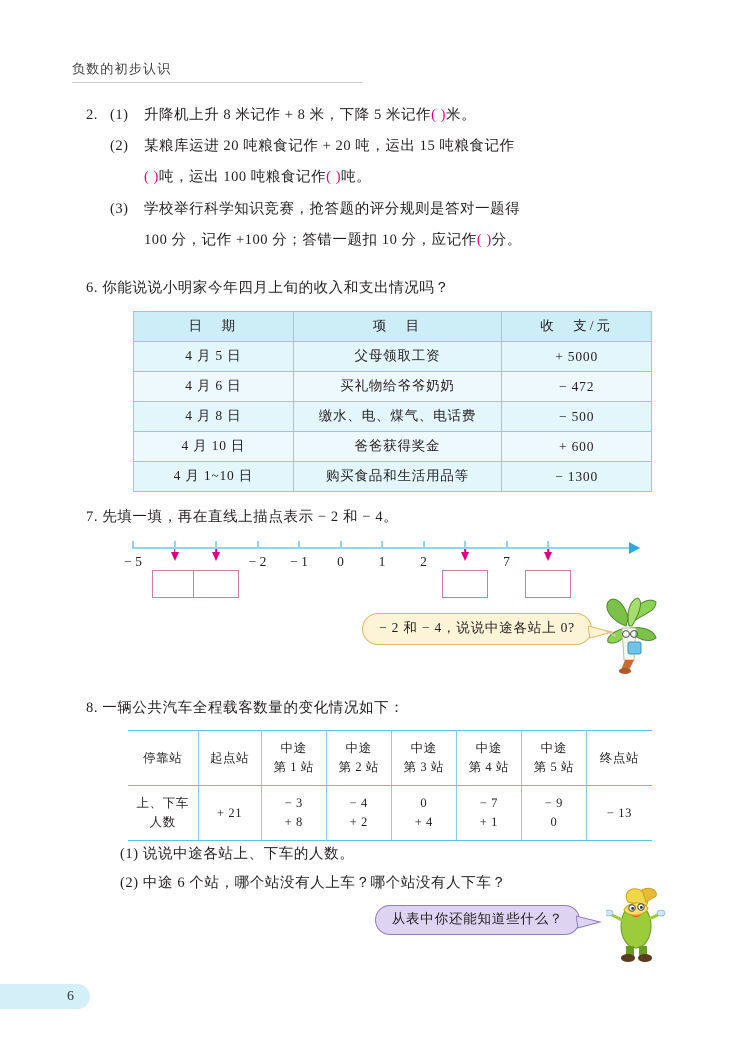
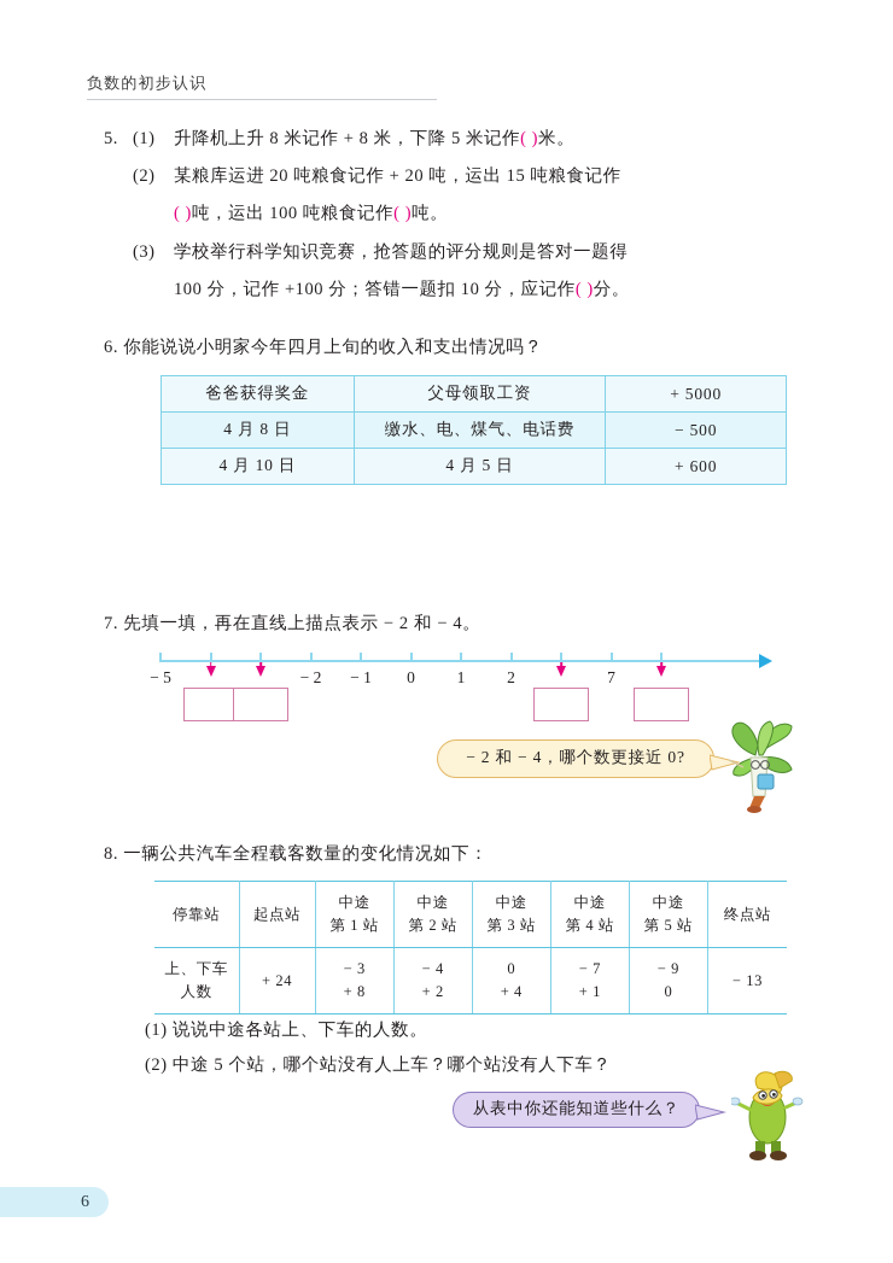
  负数的初步认识
- 2.
+ 5.
  (1)
  升降机上升 8 米记作 + 8 米，下降 5 米记作( )米。
  (2)
  某粮库运进 20 吨粮食记作 + 20 吨，运出 15 吨粮食记作
  ( )吨，运出 100 吨粮食记作( )吨。
  (3)
  学校举行科学知识竞赛，抢答题的评分规则是答对一题得
  100 分，记作 +100 分；答错一题扣 10 分，应记作( )分。
  6. 你能说说小明家今年四月上旬的收入和支出情况吗？
- 日 期	项 目	收 支/元
- 4 月 5 日	父母领取工资	+ 5000
+ 爸爸获得奖金	父母领取工资	+ 5000
- 4 月 6 日	买礼物给爷爷奶奶	− 472
  4 月 8 日	缴水、电、煤气、电话费	− 500
- 4 月 10 日	爸爸获得奖金	+ 600
+ 4 月 10 日	4 月 5 日	+ 600
- 4 月 1~10 日	购买食品和生活用品等	− 1300
  7. 先填一填，再在直线上描点表示 − 2 和 − 4。
  − 5
  − 2
  − 1
  0
  1
  2
  7
- − 2 和 − 4，说说中途各站上 0?
+ − 2 和 − 4，哪个数更接近 0?
  8. 一辆公共汽车全程载客数量的变化情况如下：
  停靠站	起点站	中途第 1 站	中途第 2 站	中途第 3 站	中途第 4 站	中途第 5 站	终点站
- 上、下车人数	+ 21	− 3+ 8	− 4+ 2	0+ 4	− 7+ 1	− 90	− 13
+ 上、下车人数	+ 24	− 3+ 8	− 4+ 2	0+ 4	− 7+ 1	− 90	− 13
  (1) 说说中途各站上、下车的人数。
- (2) 中途 6 个站，哪个站没有人上车？哪个站没有人下车？
+ (2) 中途 5 个站，哪个站没有人上车？哪个站没有人下车？
  从表中你还能知道些什么？
  6
